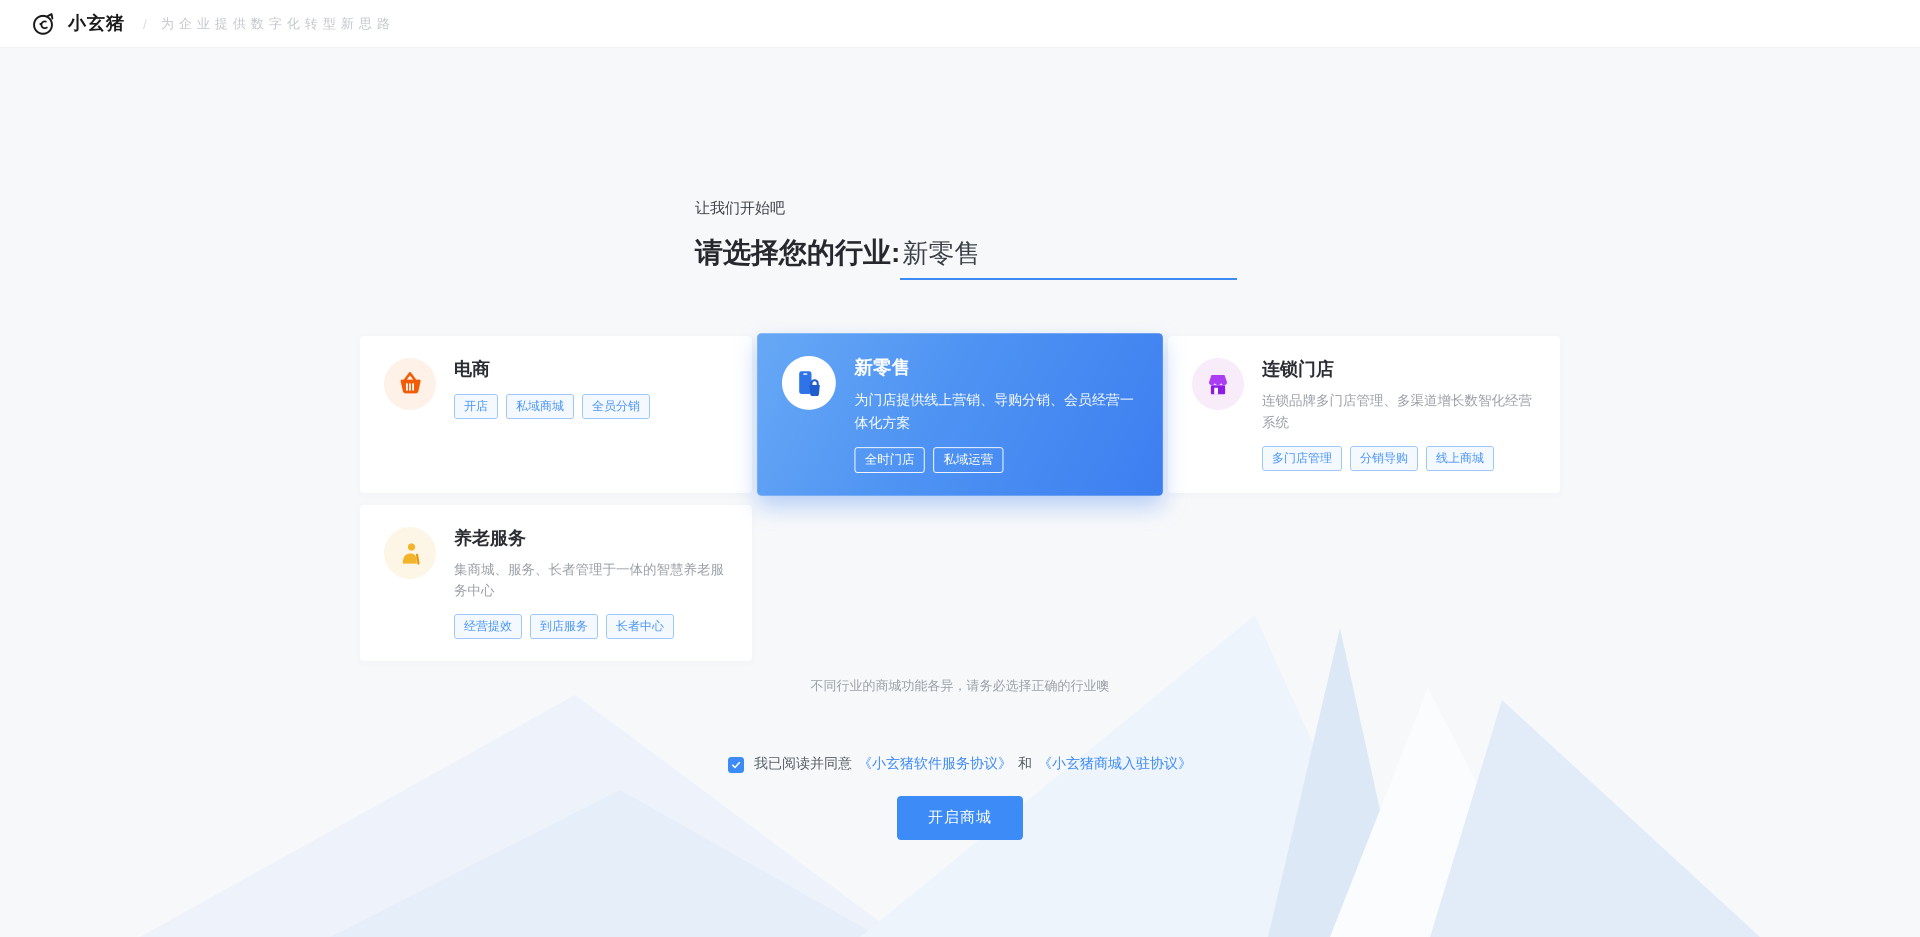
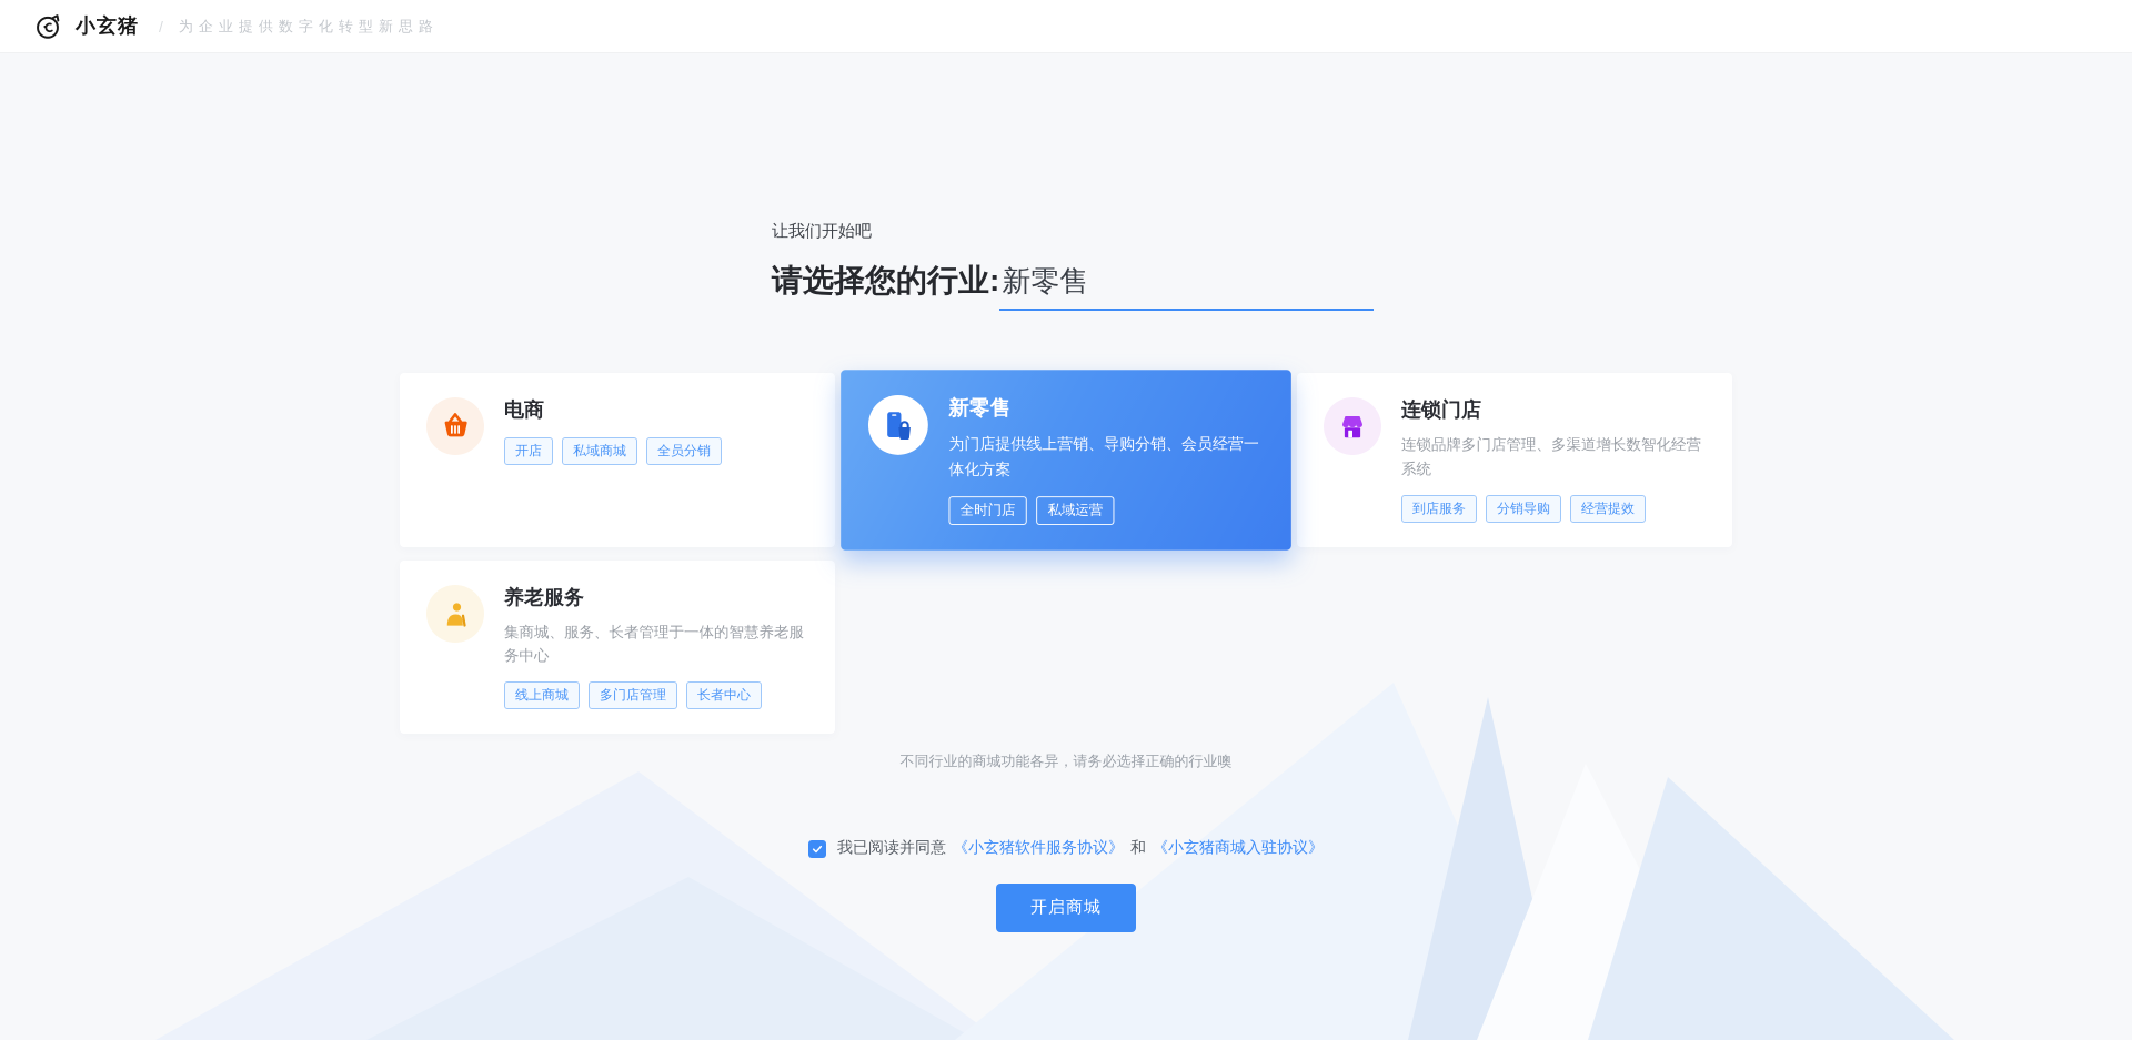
  小玄猪
  /
  为企业提供数字化转型新思路
  让我们开始吧
  请选择您的行业:
  新零售
  电商
  开店
  私域商城
  全员分销
  新零售
  为门店提供线上营销、导购分销、会员经营一体化方案
  全时门店
  私域运营
  连锁门店
  连锁品牌多门店管理、多渠道增长数智化经营系统
- 多门店管理
+ 到店服务
  分销导购
- 线上商城
+ 经营提效
  养老服务
  集商城、服务、长者管理于一体的智慧养老服务中心
- 经营提效
+ 线上商城
- 到店服务
+ 多门店管理
  长者中心
  不同行业的商城功能各异，请务必选择正确的行业噢
  我已阅读并同意
  《小玄猪软件服务协议》
  和
  《小玄猪商城入驻协议》
  开启商城
